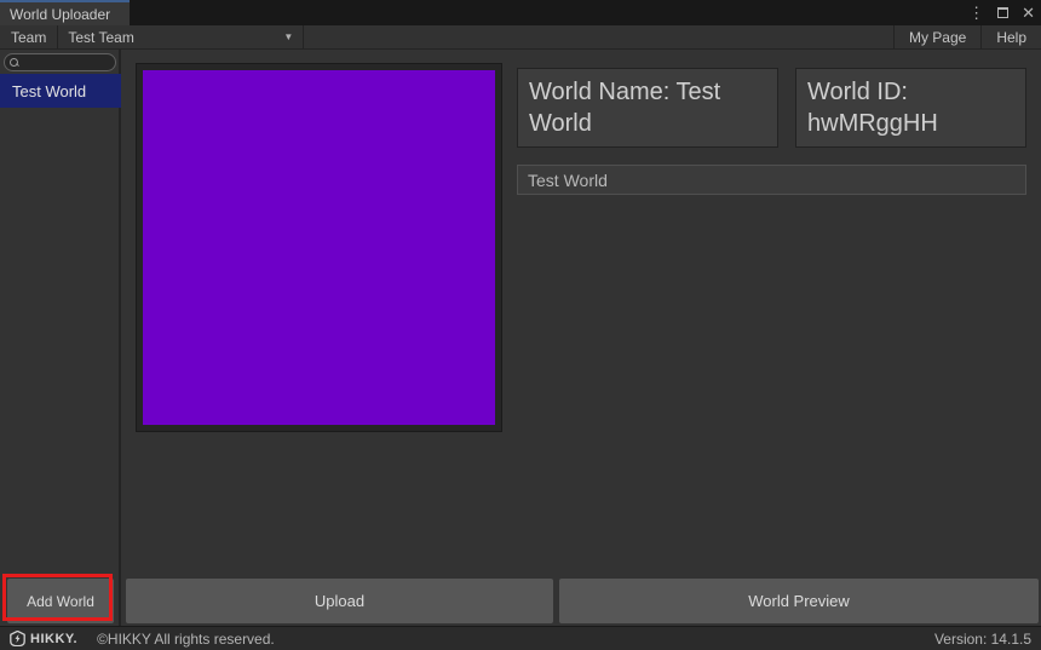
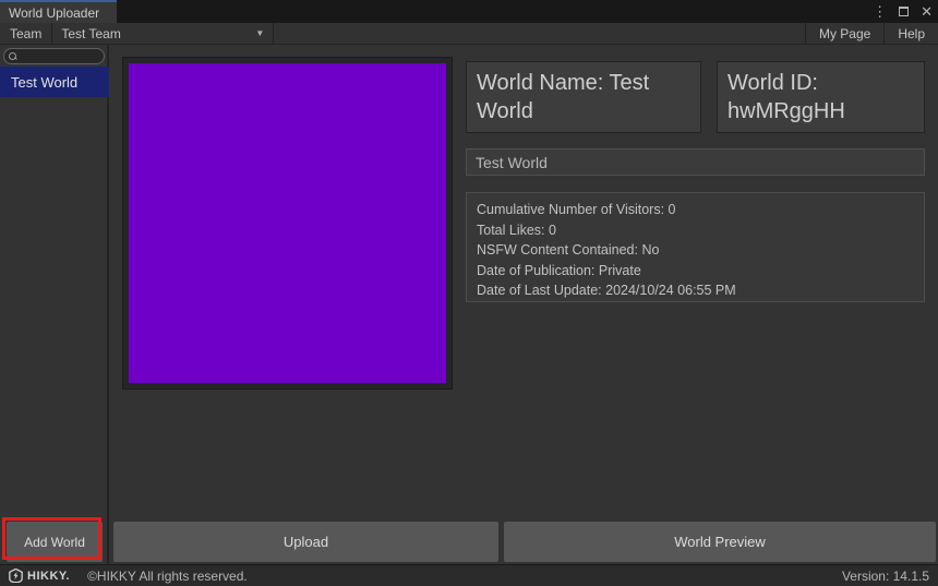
  World Uploader
  ⋮
  ✕
  Team
  Test Team
  ▼
  My Page
  Help
  Test World
  World Name: Test World
  World ID: hwMRggHH
  Test World
+ Cumulative Number of Visitors: 0
+ Total Likes: 0
+ NSFW Content Contained: No
+ Date of Publication: Private
+ Date of Last Update: 2024/10/24 06:55 PM
  Add World
  Upload
  World Preview
  HIKKY.
  ©HIKKY All rights reserved.
  Version: 14.1.5
